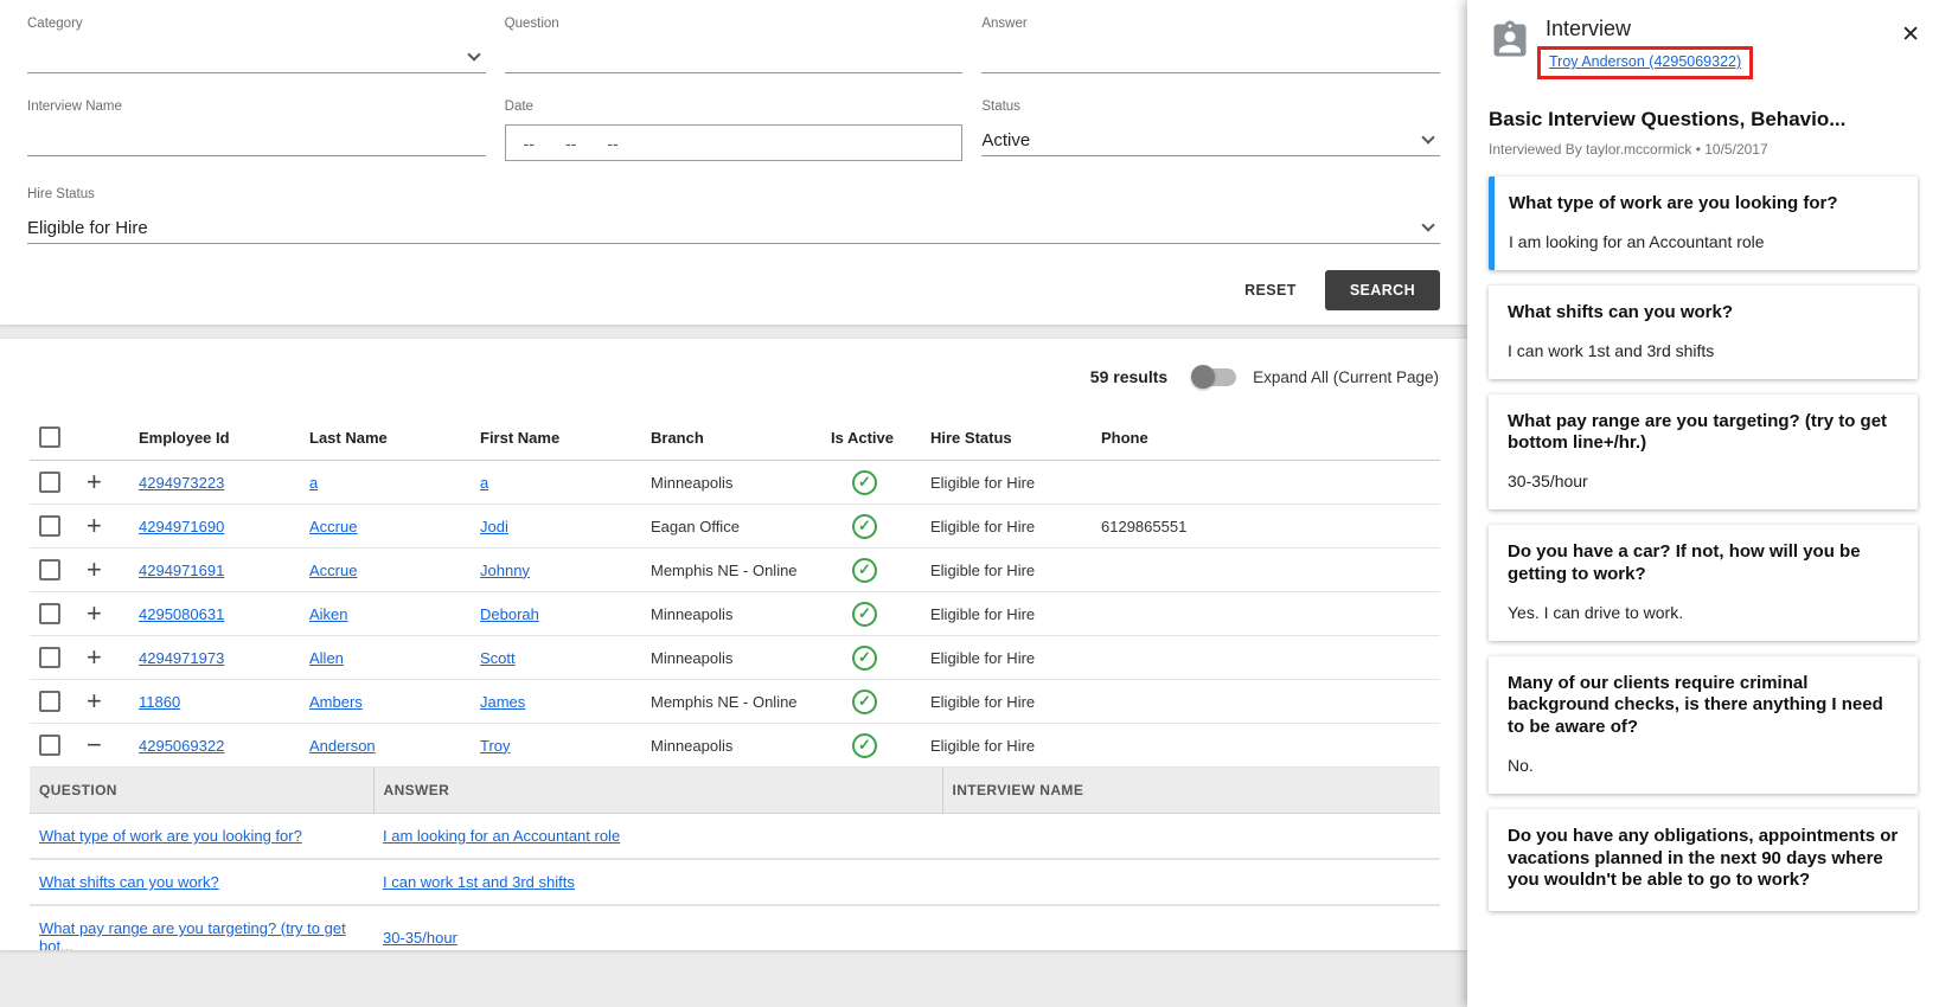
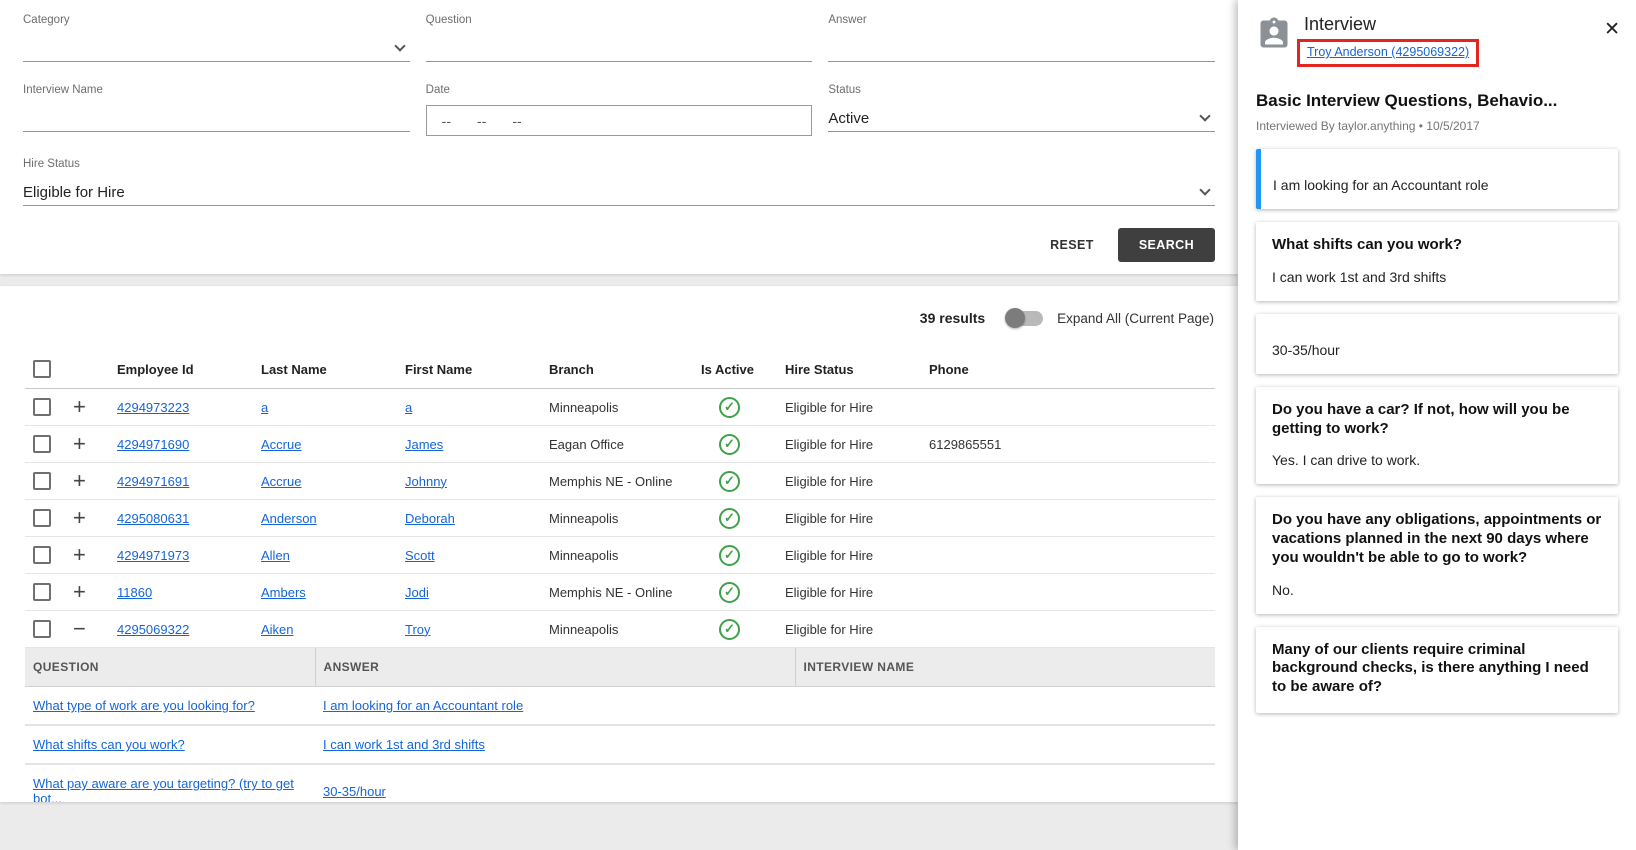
  Category
  Question
  Answer
  Interview Name
  Date
  --
  --
  --
  Status
  Active
  Hire Status
  Eligible for Hire
  RESET
  SEARCH
- 59 results
+ 39 results
  Expand All (Current Page)
  		Employee Id	Last Name	First Name	Branch	Is Active	Hire Status	Phone
  	+	4294973223	a	a	Minneapolis	✓	Eligible for Hire
- 	+	4294971690	Accrue	Jodi	Eagan Office	✓	Eligible for Hire	6129865551
+ 	+	4294971690	Accrue	James	Eagan Office	✓	Eligible for Hire	6129865551
  	+	4294971691	Accrue	Johnny	Memphis NE - Online	✓	Eligible for Hire
- 	+	4295080631	Aiken	Deborah	Minneapolis	✓	Eligible for Hire
+ 	+	4295080631	Anderson	Deborah	Minneapolis	✓	Eligible for Hire
  	+	4294971973	Allen	Scott	Minneapolis	✓	Eligible for Hire
- 	+	11860	Ambers	James	Memphis NE - Online	✓	Eligible for Hire
+ 	+	11860	Ambers	Jodi	Memphis NE - Online	✓	Eligible for Hire
- 	−	4295069322	Anderson	Troy	Minneapolis	✓	Eligible for Hire
+ 	−	4295069322	Aiken	Troy	Minneapolis	✓	Eligible for Hire
  QUESTION	ANSWER	INTERVIEW NAME
  What type of work are you looking for?	I am looking for an Accountant role
  What shifts can you work?	I can work 1st and 3rd shifts
- What pay range are you targeting? (try to get bot...	30-35/hour
+ What pay aware are you targeting? (try to get bot...	30-35/hour
  ✕
  Interview
  Troy Anderson (4295069322)
  Basic Interview Questions, Behavio...
- Interviewed By taylor.mccormick • 10/5/2017
+ Interviewed By taylor.anything • 10/5/2017
- What type of work are you looking for?
  I am looking for an Accountant role
  What shifts can you work?
  I can work 1st and 3rd shifts
- What pay range are you targeting? (try to get bottom line+/hr.)
  30-35/hour
  Do you have a car? If not, how will you be getting to work?
  Yes. I can drive to work.
- Many of our clients require criminal background checks, is there anything I need to be aware of?
+ Do you have any obligations, appointments or vacations planned in the next 90 days where you wouldn't be able to go to work?
  No.
- Do you have any obligations, appointments or vacations planned in the next 90 days where you wouldn't be able to go to work?
+ Many of our clients require criminal background checks, is there anything I need to be aware of?
